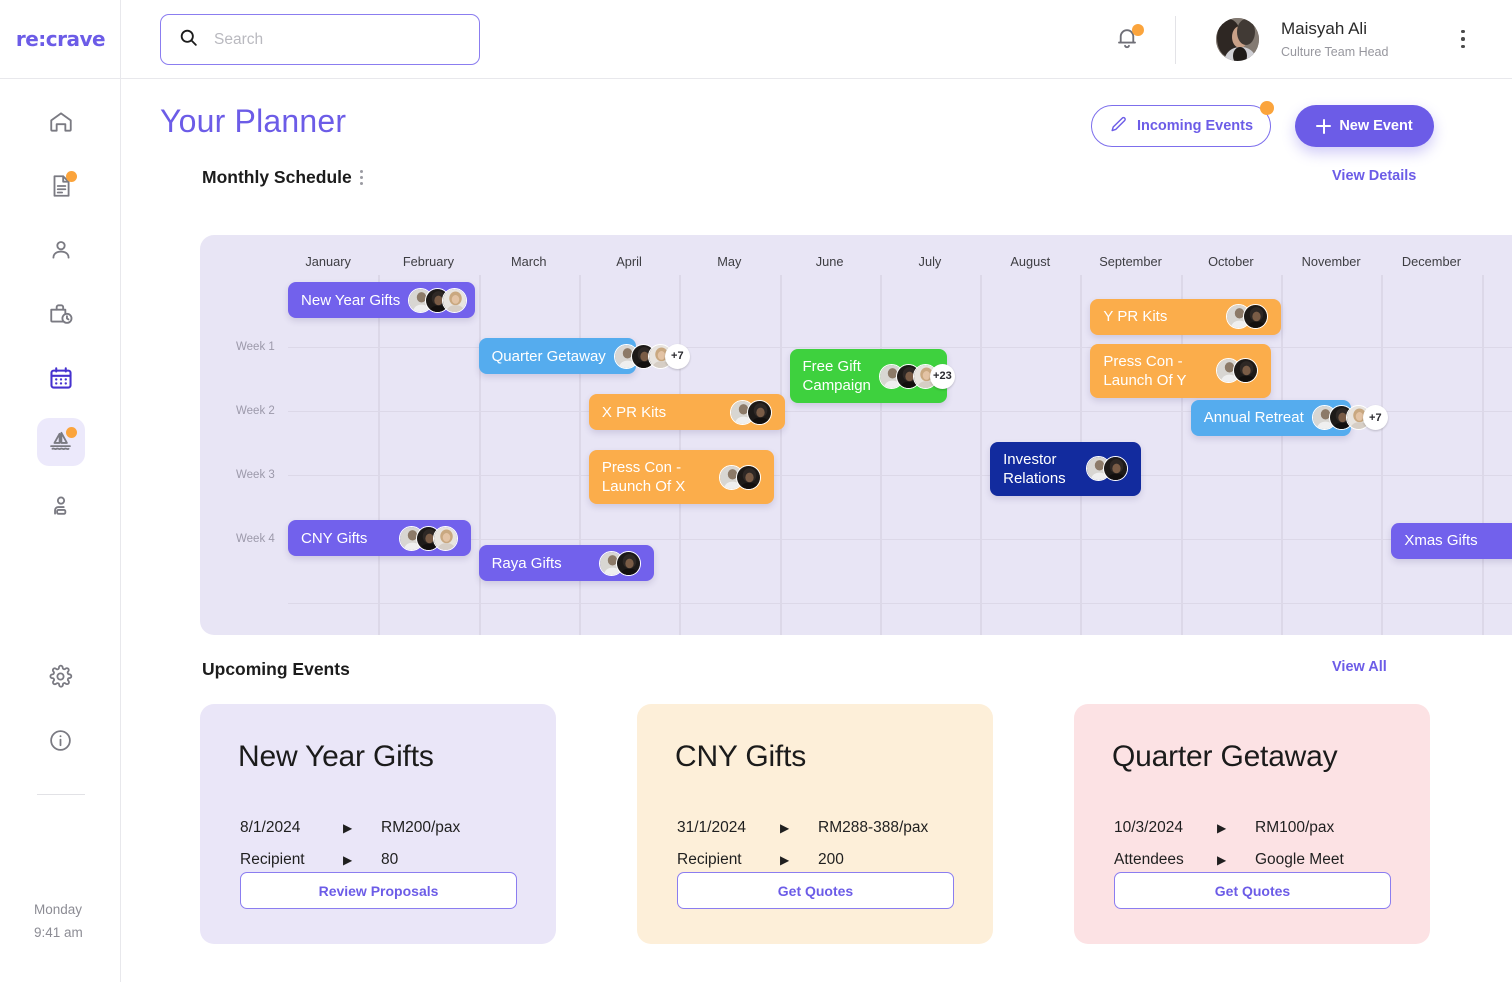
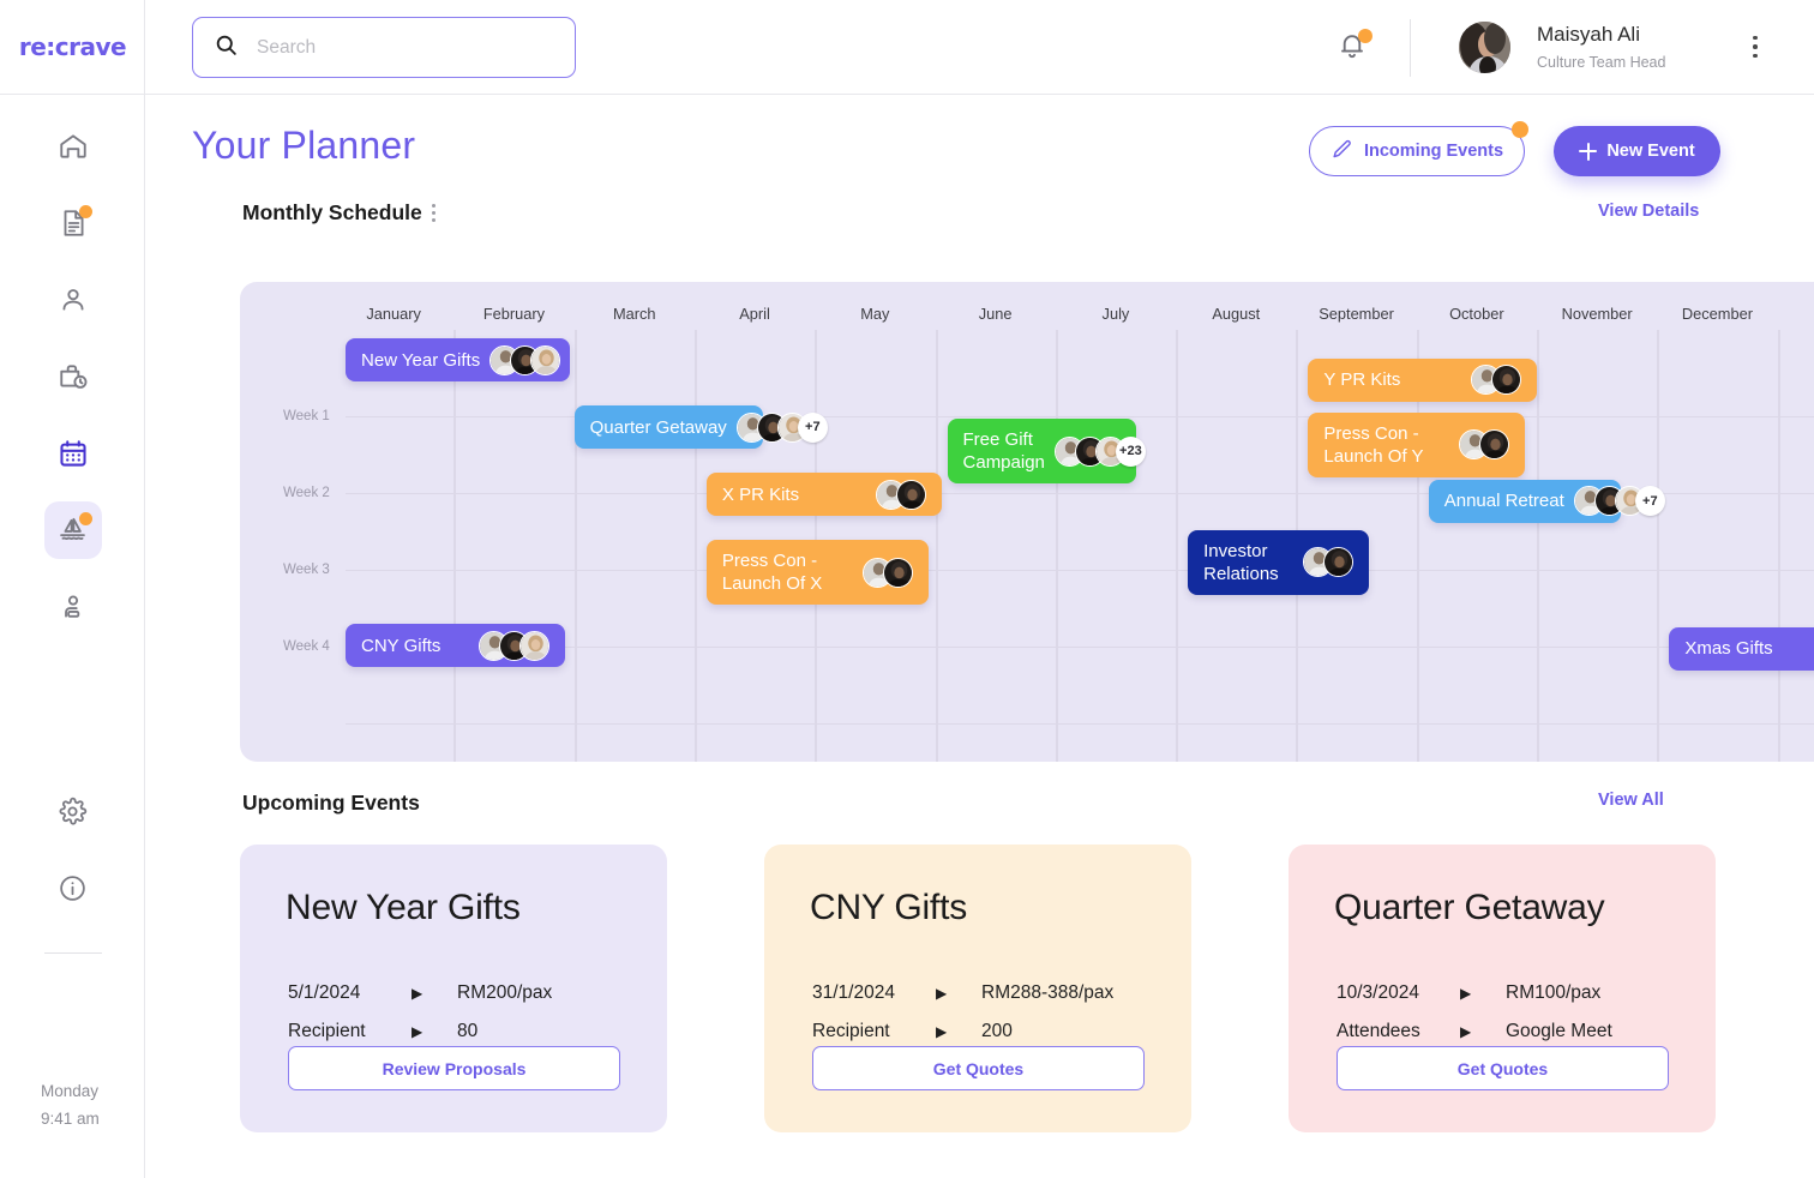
  re:crave
  Monday
  9:41 am
  Search
  Maisyah Ali
  Culture Team Head
  Your Planner
  Incoming Events
  New Event
  Monthly Schedule
  View Details
  January
  February
  March
  April
  May
  June
  July
  August
  September
  October
  November
  December
  Week 1
  Week 2
  Week 3
  Week 4
  New Year Gifts
  Quarter Getaway
  +7
  X PR Kits
  Press Con -
  Launch Of X
  Free Gift
  Campaign
  +23
  Investor
  Relations
  Y PR Kits
  Press Con -
  Launch Of Y
  Annual Retreat
  +7
  CNY Gifts
- Raya Gifts
  Xmas Gifts
  Upcoming Events
  View All
  New Year Gifts
- 8/1/2024
+ 5/1/2024
  ▶
  RM200/pax
  Recipient
  ▶
  80
  Review Proposals
  CNY Gifts
  31/1/2024
  ▶
  RM288-388/pax
  Recipient
  ▶
  200
  Get Quotes
  Quarter Getaway
  10/3/2024
  ▶
  RM100/pax
  Attendees
  ▶
  Google Meet
  Get Quotes
